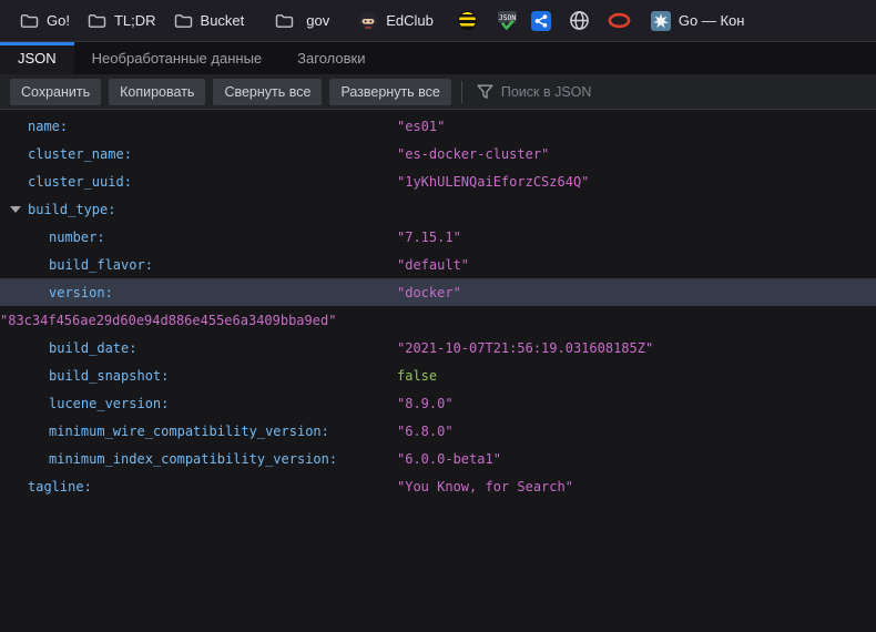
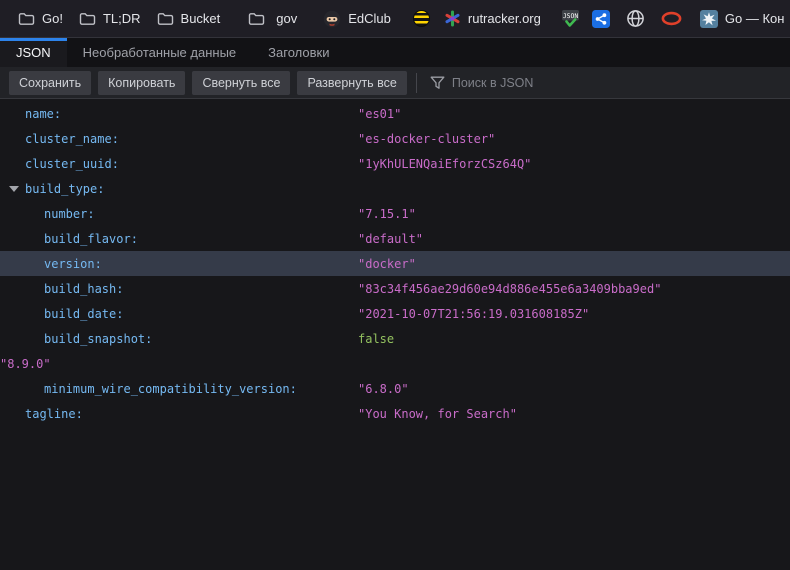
  Go!
  TL;DR
  Bucket
  gov
  EdClub
+ rutracker.org
  JSON
  Go — Кон
  JSON
  Необработанные данные
  Заголовки
  Сохранить
  Копировать
  Свернуть все
  Развернуть все
  Поиск в JSON
  name:
  "es01"
  cluster_name:
  "es-docker-cluster"
  cluster_uuid:
  "1yKhULENQaiEforzCSz64Q"
  build_type:
  number:
  "7.15.1"
  build_flavor:
  "default"
  version:
  "docker"
+ build_hash:
  "83c34f456ae29d60e94d886e455e6a3409bba9ed"
  build_date:
  "2021-10-07T21:56:19.031608185Z"
  build_snapshot:
  false
- lucene_version:
  "8.9.0"
  minimum_wire_compatibility_version:
  "6.8.0"
- minimum_index_compatibility_version:
- "6.0.0-beta1"
  tagline:
  "You Know, for Search"
